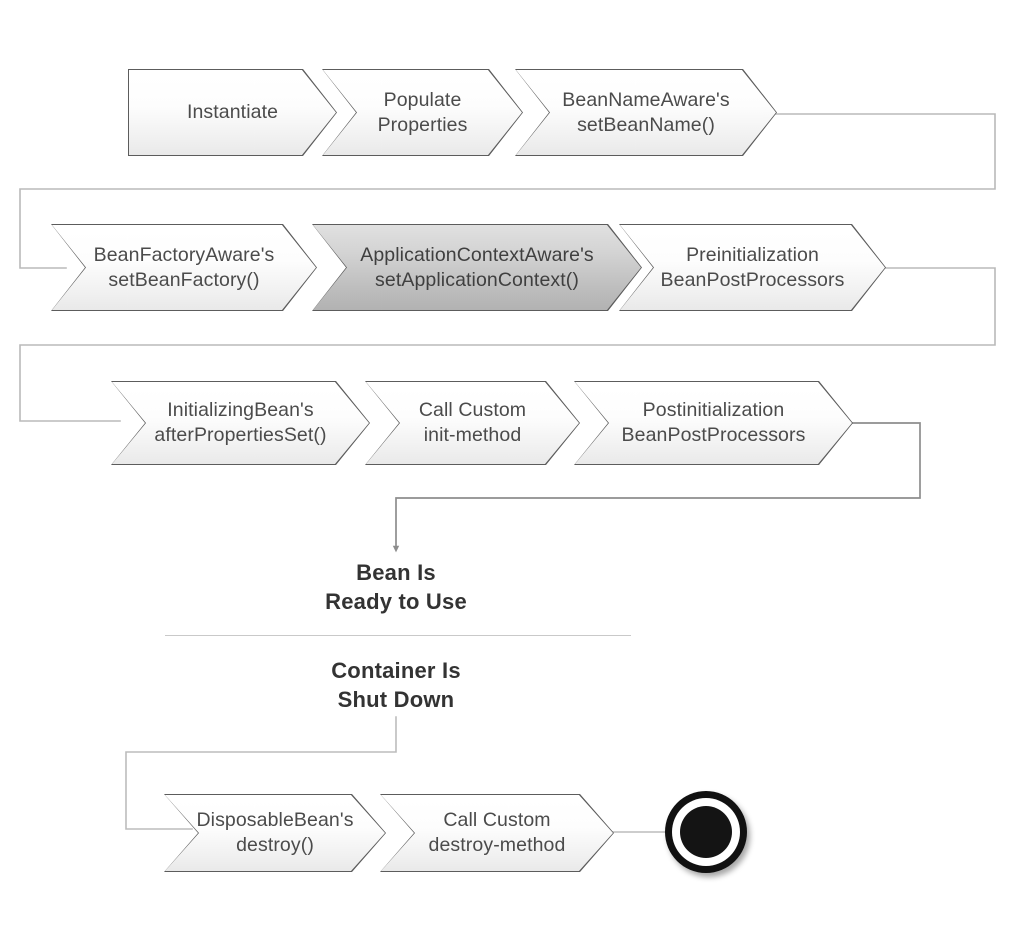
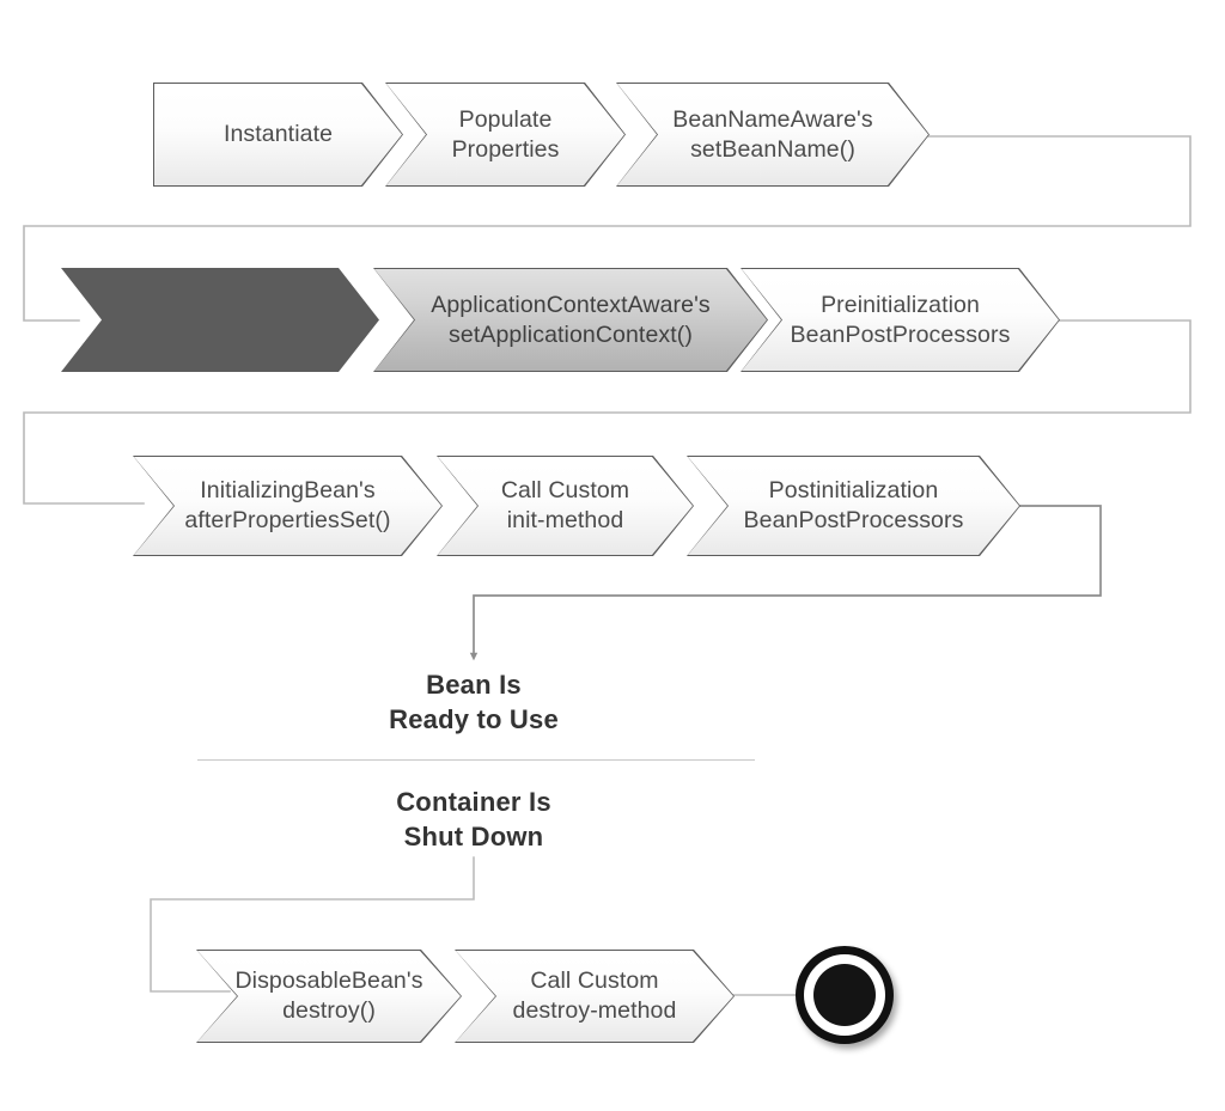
  Instantiate
  Populate
  Properties
  BeanNameAware's
  setBeanName()
- BeanFactoryAware's
- setBeanFactory()
  ApplicationContextAware's
  setApplicationContext()
  Preinitialization
  BeanPostProcessors
  InitializingBean's
  afterPropertiesSet()
  Call Custom
  init-method
  Postinitialization
  BeanPostProcessors
  Bean Is
  Ready to Use
  Container Is
  Shut Down
  DisposableBean's
  destroy()
  Call Custom
  destroy-method
